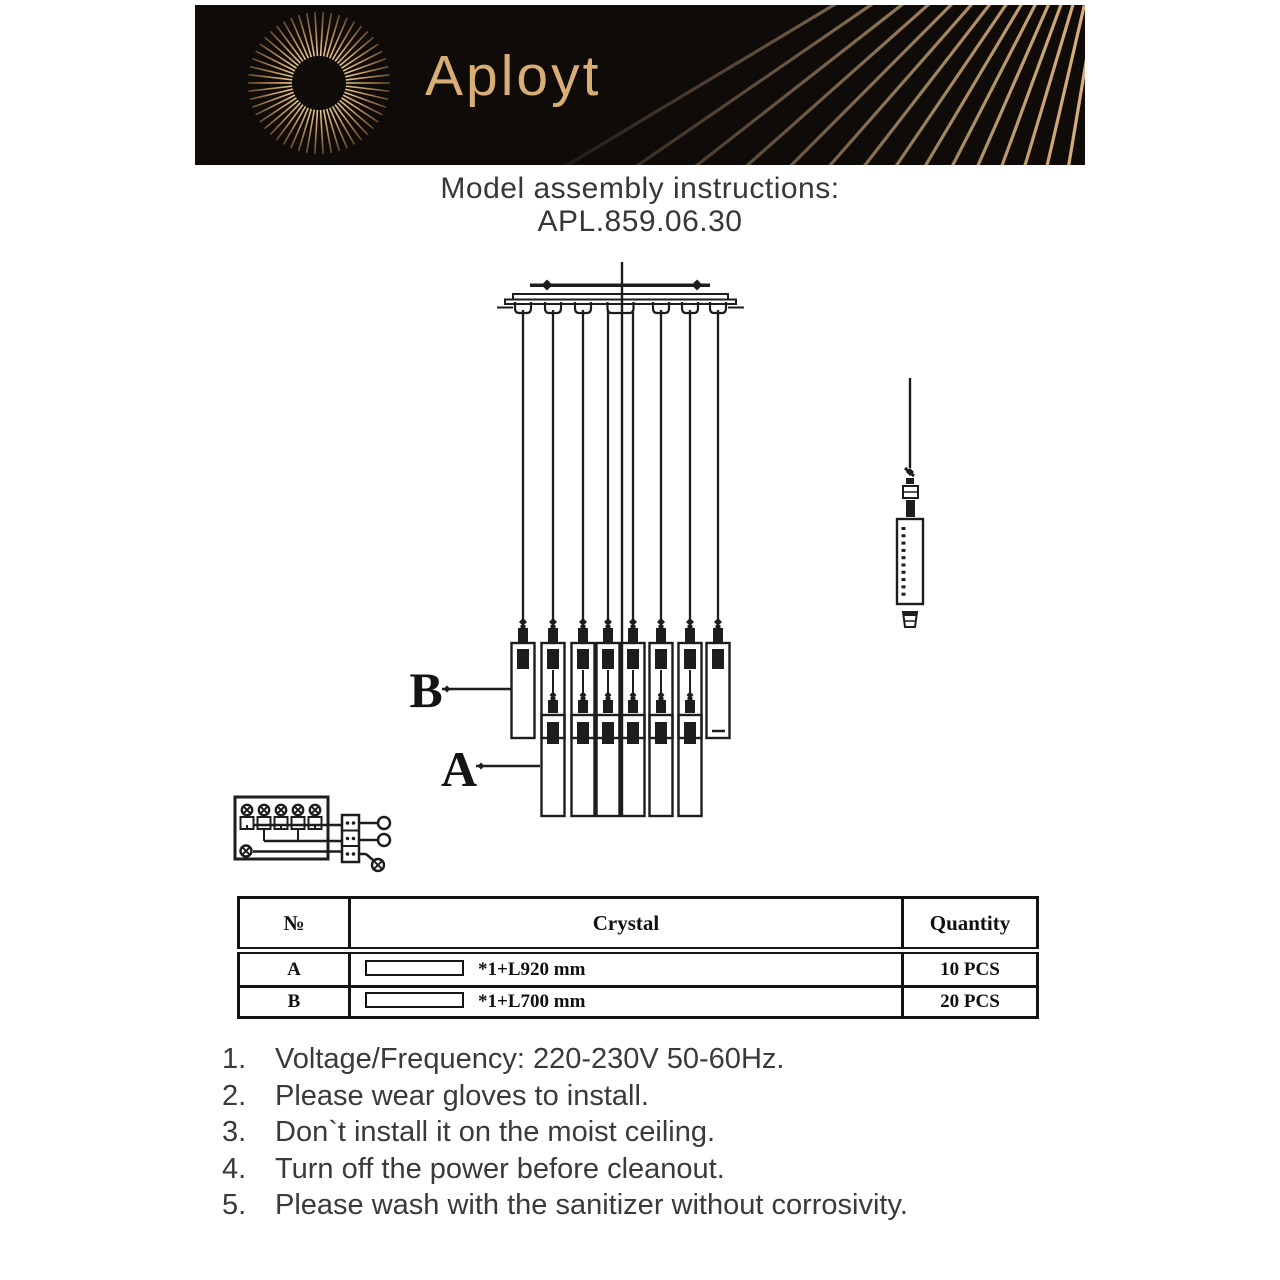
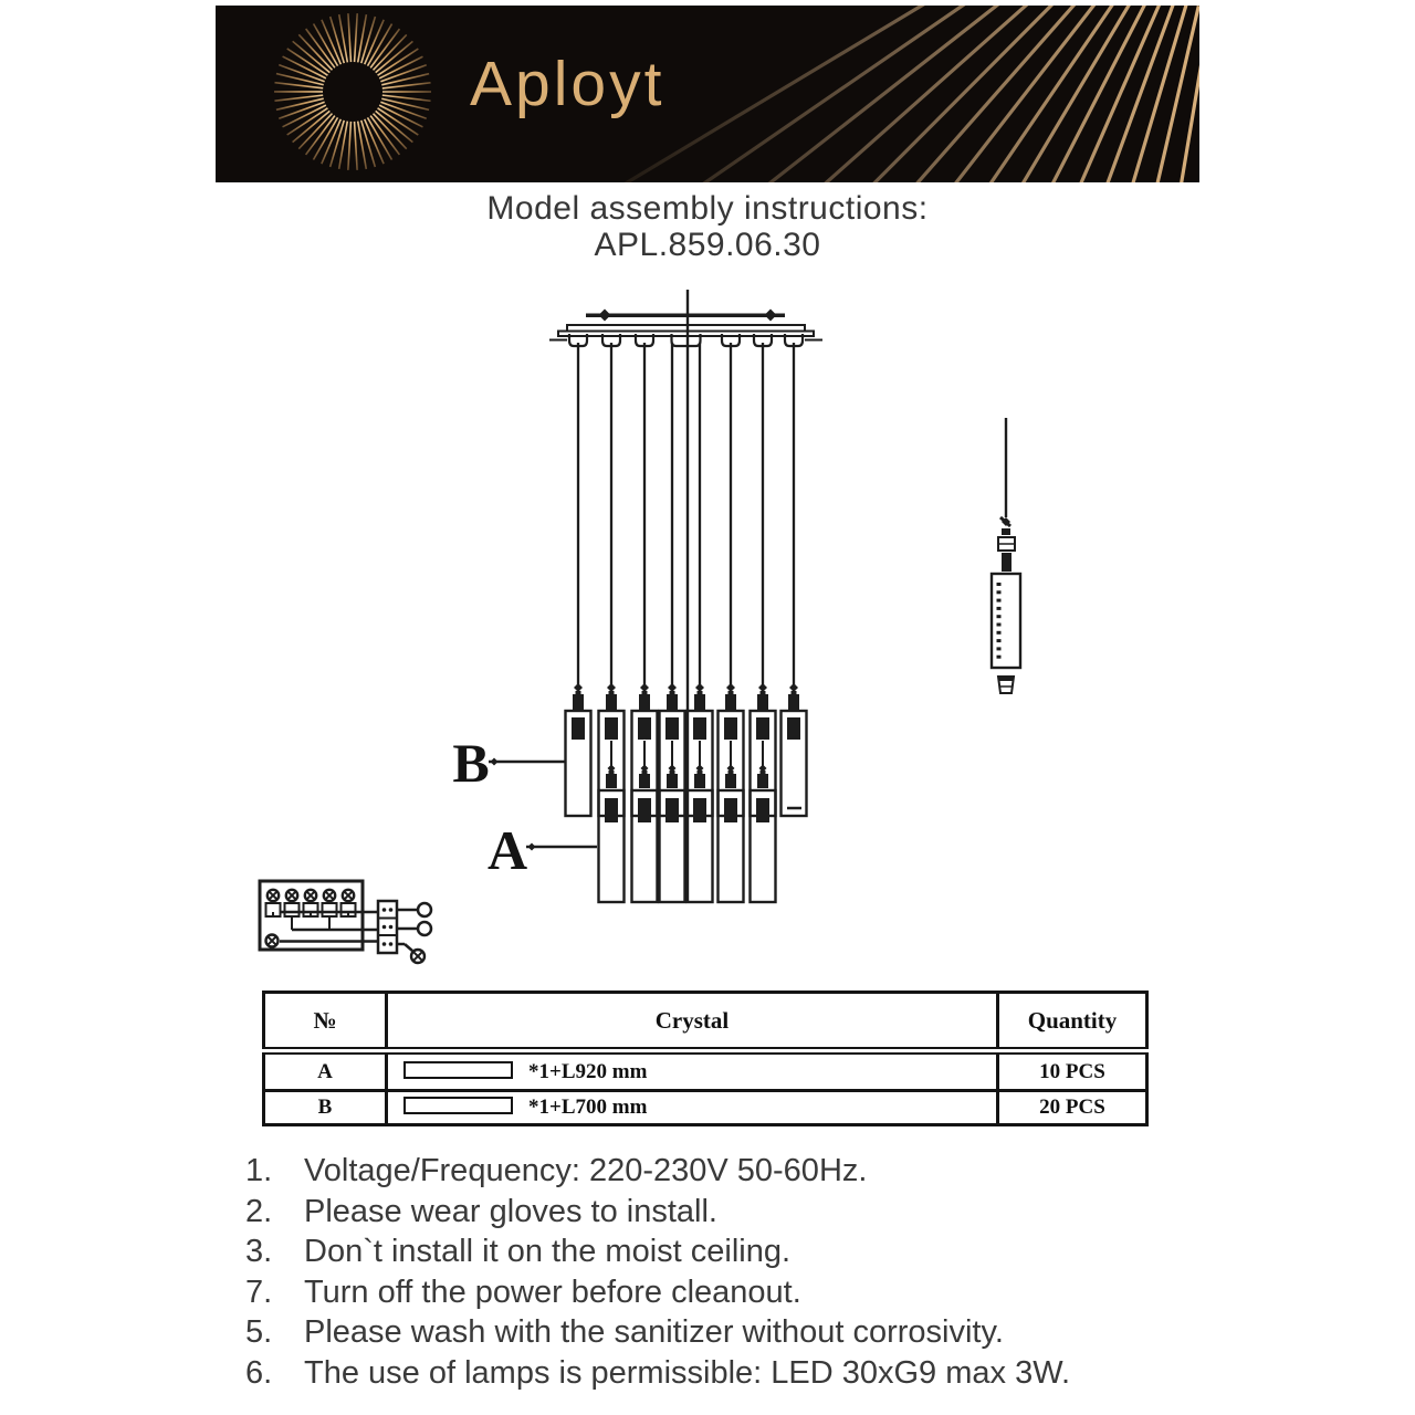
  Aployt
  Model assembly instructions:
  APL.859.06.30
  B
  A
  №	Crystal	Quantity
  A	*1+L920 mm	10 PCS
  B	*1+L700 mm	20 PCS
  1.
  Voltage/Frequency: 220-230V 50-60Hz.
  2.
  Please wear gloves to install.
  3.
  Don`t install it on the moist ceiling.
- 4.
+ 7.
  Turn off the power before cleanout.
  5.
  Please wash with the sanitizer without corrosivity.
+ 6.
+ The use of lamps is permissible: LED 30xG9 max 3W.
